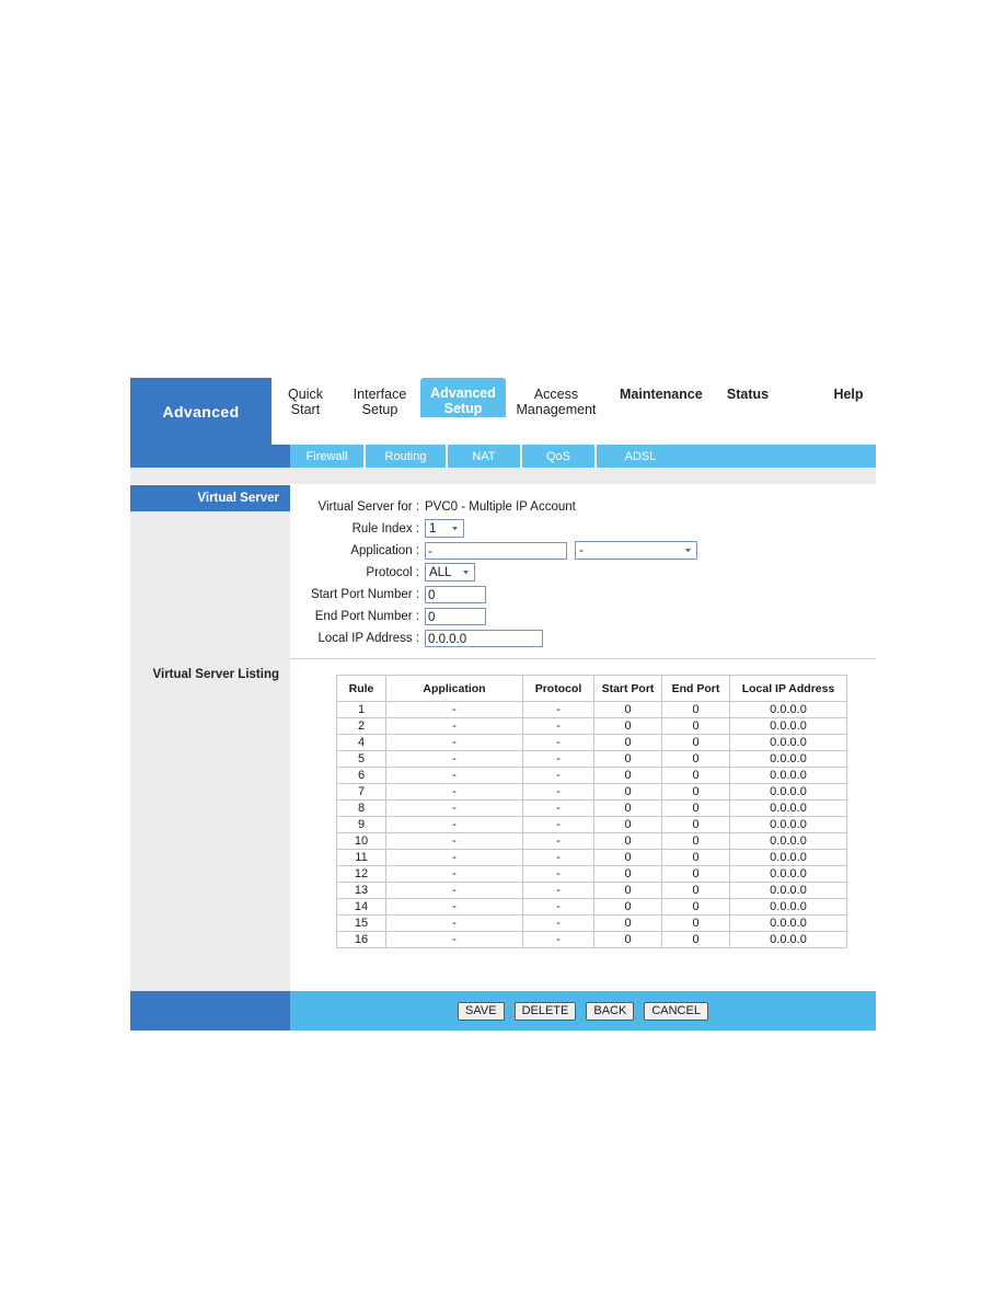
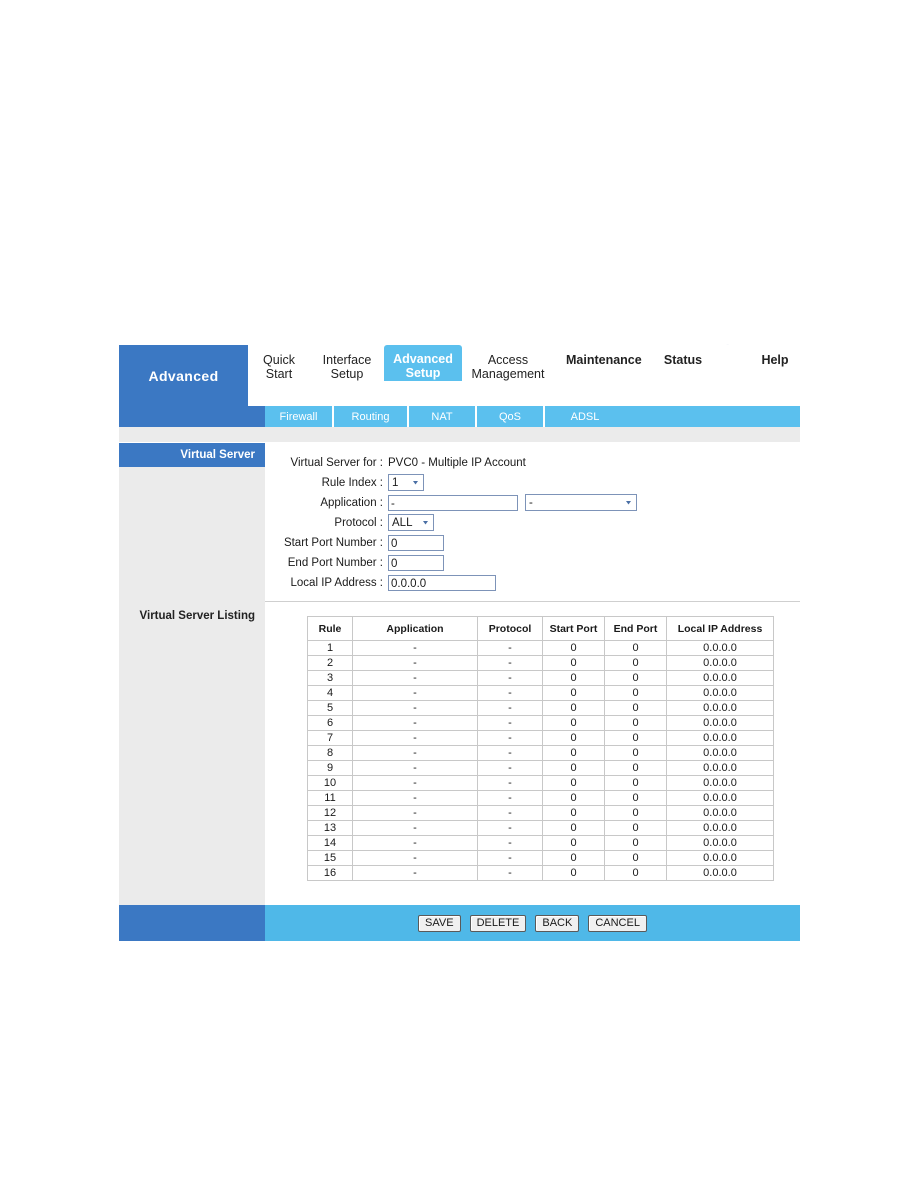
  Advanced
  Quick
  Start
  Interface
  Setup
  Advanced
  Setup
  Access
  Management
  Maintenance
  Status
  Help
  Firewall
  Routing
  NAT
  QoS
  ADSL
  Virtual Server
  Virtual Server Listing
  Virtual Server for :
  PVC0 - Multiple IP Account
  Rule Index :
  1
  Application :
  -
  -
  Protocol :
  ALL
  Start Port Number :
  0
  End Port Number :
  0
  Local IP Address :
  0.0.0.0
  Rule	Application	Protocol	Start Port	End Port	Local IP Address
  1	-	-	0	0	0.0.0.0
  2	-	-	0	0	0.0.0.0
+ 3	-	-	0	0	0.0.0.0
  4	-	-	0	0	0.0.0.0
  5	-	-	0	0	0.0.0.0
  6	-	-	0	0	0.0.0.0
  7	-	-	0	0	0.0.0.0
  8	-	-	0	0	0.0.0.0
  9	-	-	0	0	0.0.0.0
  10	-	-	0	0	0.0.0.0
  11	-	-	0	0	0.0.0.0
  12	-	-	0	0	0.0.0.0
  13	-	-	0	0	0.0.0.0
  14	-	-	0	0	0.0.0.0
  15	-	-	0	0	0.0.0.0
  16	-	-	0	0	0.0.0.0
  SAVE
  DELETE
  BACK
  CANCEL
